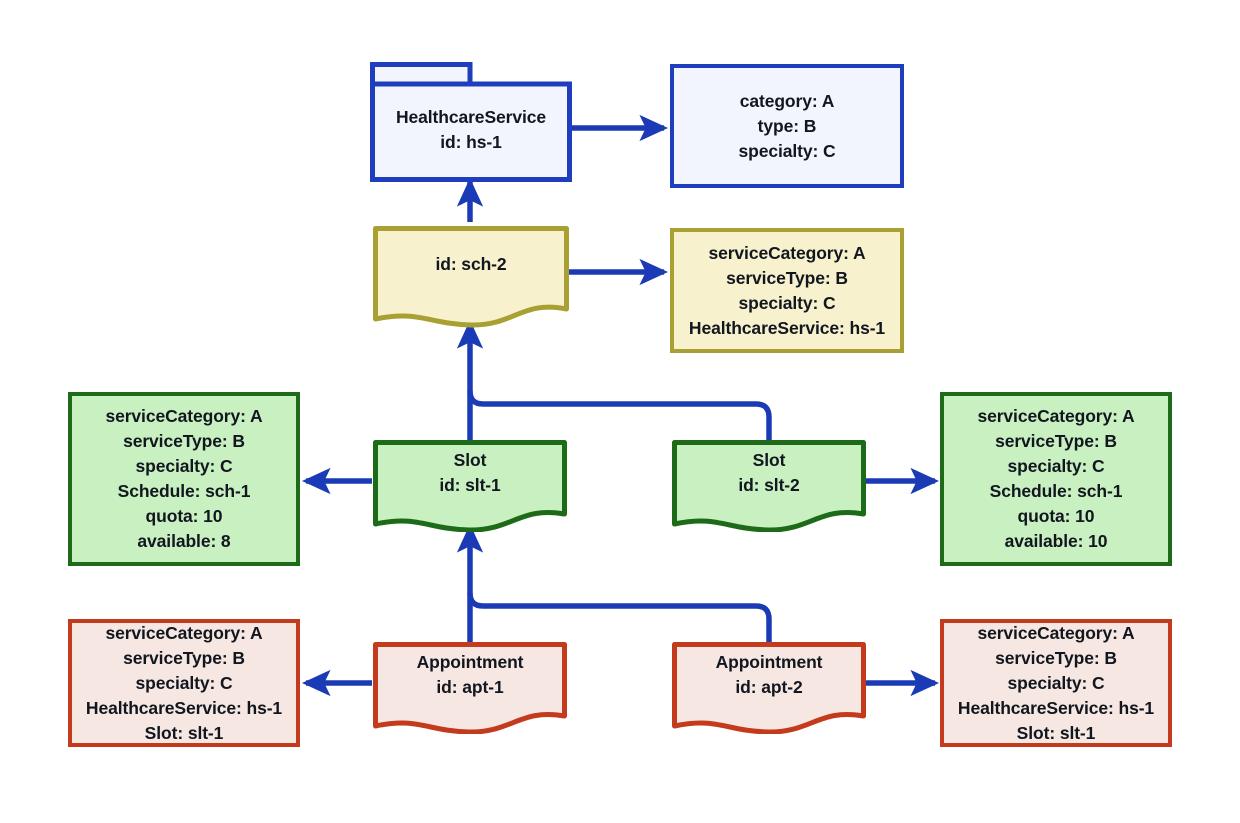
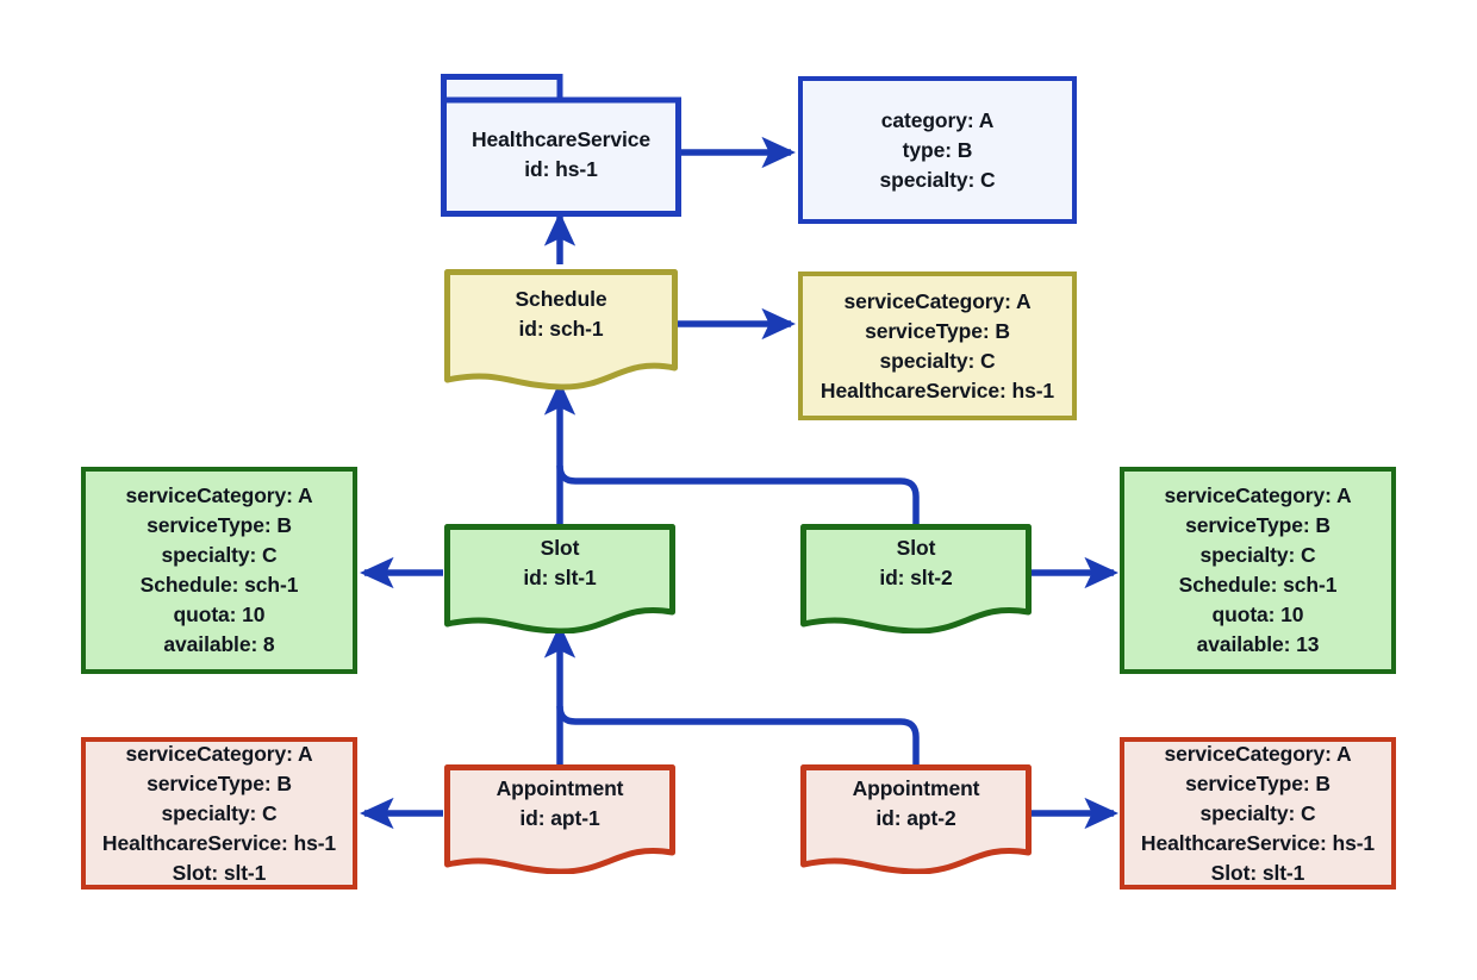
  HealthcareService
  id: hs-1
  category: A
  type: B
  specialty: C
+ Schedule
- id: sch-2
+ id: sch-1
  serviceCategory: A
  serviceType: B
  specialty: C
  HealthcareService: hs-1
  serviceCategory: A
  serviceType: B
  specialty: C
  Schedule: sch-1
  quota: 10
  available: 8
  Slot
  id: slt-1
  Slot
  id: slt-2
  serviceCategory: A
  serviceType: B
  specialty: C
  Schedule: sch-1
  quota: 10
- available: 10
+ available: 13
  serviceCategory: A
  serviceType: B
  specialty: C
  HealthcareService: hs-1
  Slot: slt-1
  Appointment
  id: apt-1
  Appointment
  id: apt-2
  serviceCategory: A
  serviceType: B
  specialty: C
  HealthcareService: hs-1
  Slot: slt-1
